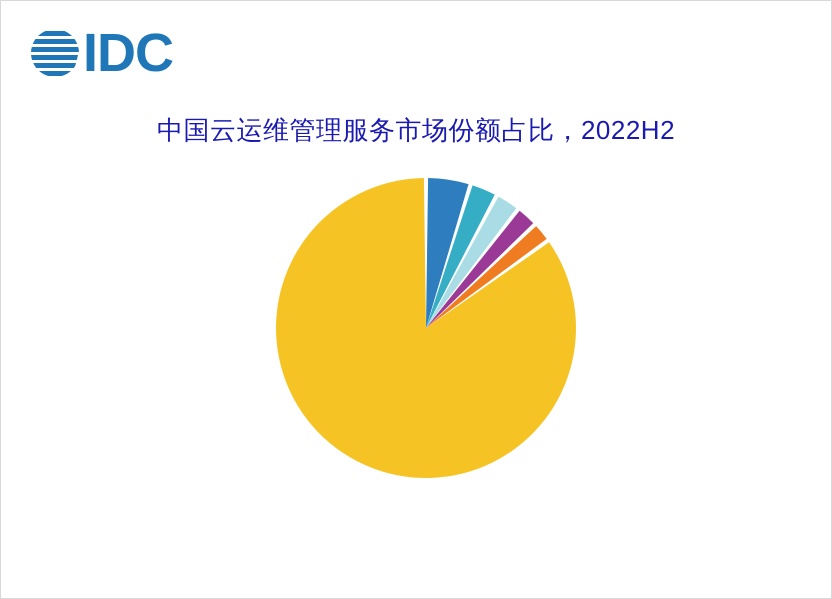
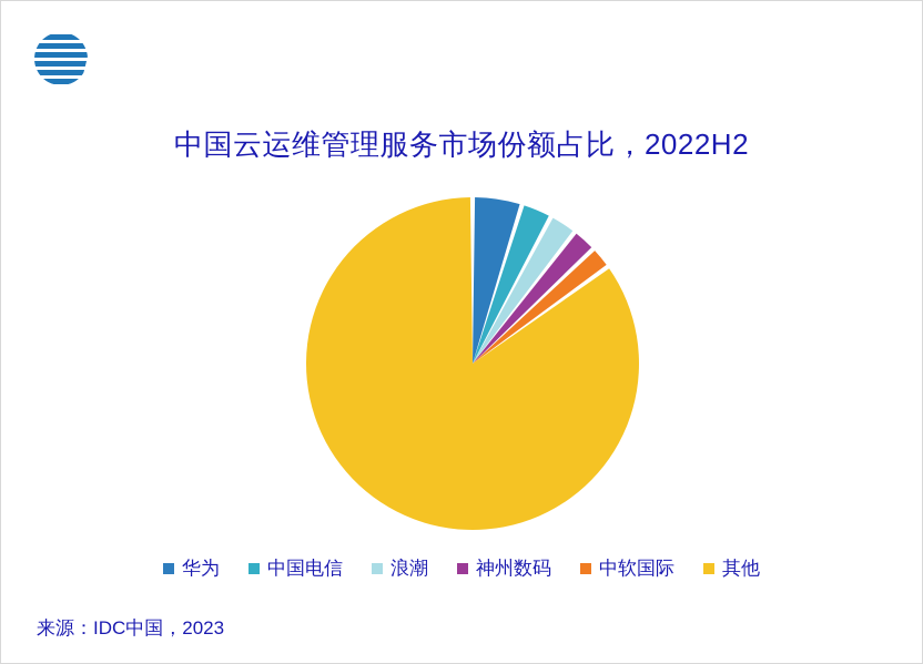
- IDC
  中国云运维管理服务市场份额占比，2022H2
+ 华为
+ 中国电信
+ 浪潮
+ 神州数码
+ 中软国际
+ 其他
+ 来源：IDC中国，2023
